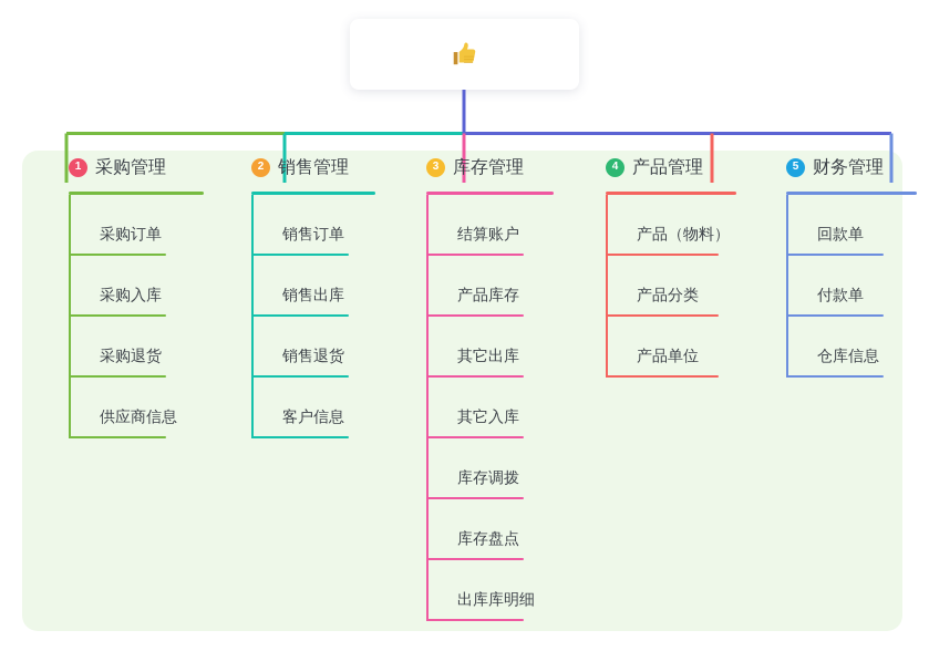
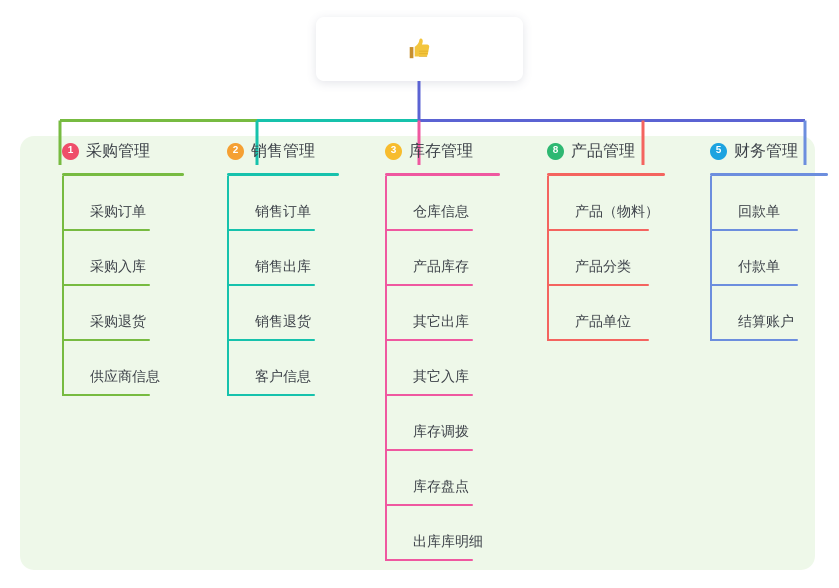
  1
  采购管理
  采购订单
  采购入库
  采购退货
  供应商信息
  2
  销售管理
  销售订单
  销售出库
  销售退货
  客户信息
  3
  库存管理
- 结算账户
+ 仓库信息
  产品库存
  其它出库
  其它入库
  库存调拨
  库存盘点
  出库库明细
- 4
+ 8
  产品管理
  产品（物料）
  产品分类
  产品单位
  5
  财务管理
  回款单
  付款单
- 仓库信息
+ 结算账户
